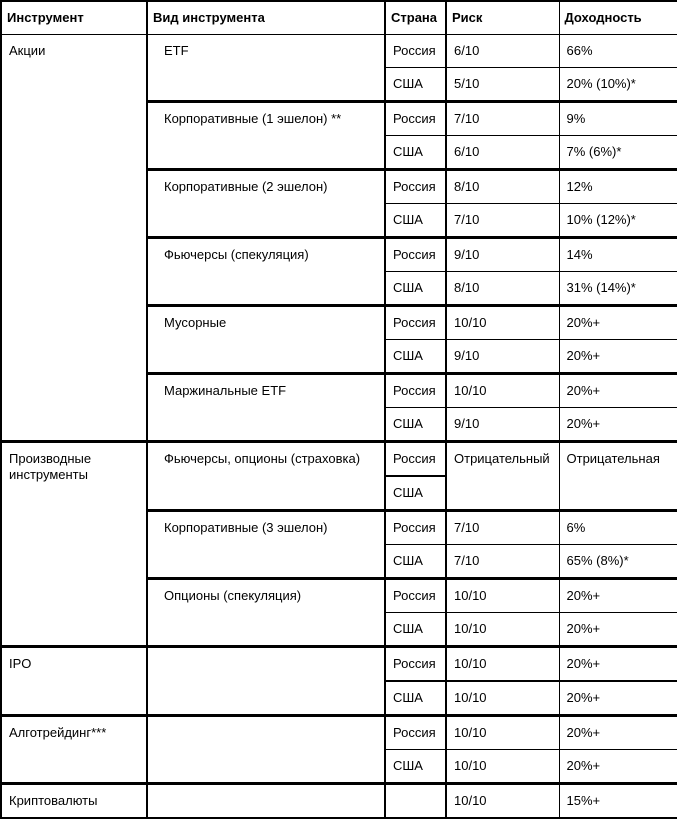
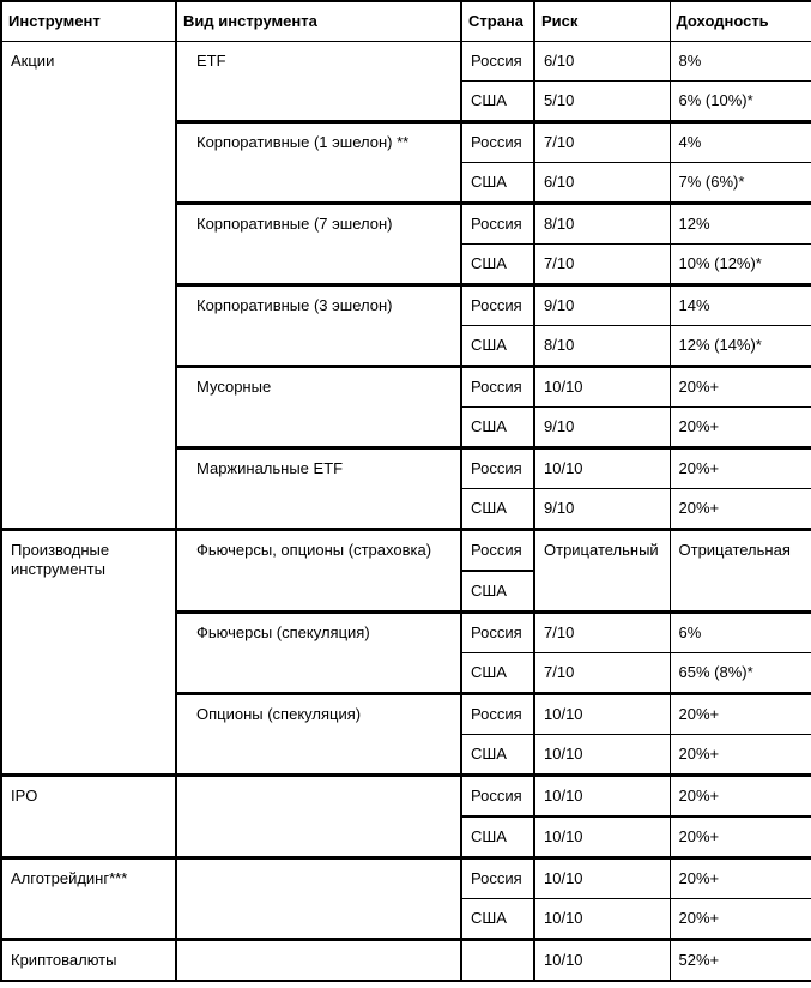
  Инструмент	Вид инструмента	Страна	Риск	Доходность
- Акции	ETF	Россия	6/10	66%
+ Акции	ETF	Россия	6/10	8%
- США	5/10	20% (10%)*
+ США	5/10	6% (10%)*
- Корпоративные (1 эшелон) **	Россия	7/10	9%
+ Корпоративные (1 эшелон) **	Россия	7/10	4%
  США	6/10	7% (6%)*
- Корпоративные (2 эшелон)	Россия	8/10	12%
+ Корпоративные (7 эшелон)	Россия	8/10	12%
  США	7/10	10% (12%)*
- Фьючерсы (спекуляция)	Россия	9/10	14%
+ Корпоративные (3 эшелон)	Россия	9/10	14%
- США	8/10	31% (14%)*
+ США	8/10	12% (14%)*
  Мусорные	Россия	10/10	20%+
  США	9/10	20%+
  Маржинальные ETF	Россия	10/10	20%+
  США	9/10	20%+
  Производные инструменты	Фьючерсы, опционы (страховка)	Россия	Отрицательный	Отрицательная
  США
- Корпоративные (3 эшелон)	Россия	7/10	6%
+ Фьючерсы (спекуляция)	Россия	7/10	6%
  США	7/10	65% (8%)*
  Опционы (спекуляция)	Россия	10/10	20%+
  США	10/10	20%+
  IPO		Россия	10/10	20%+
  США	10/10	20%+
  Алготрейдинг***		Россия	10/10	20%+
  США	10/10	20%+
- Криптовалюты			10/10	15%+
+ Криптовалюты			10/10	52%+
